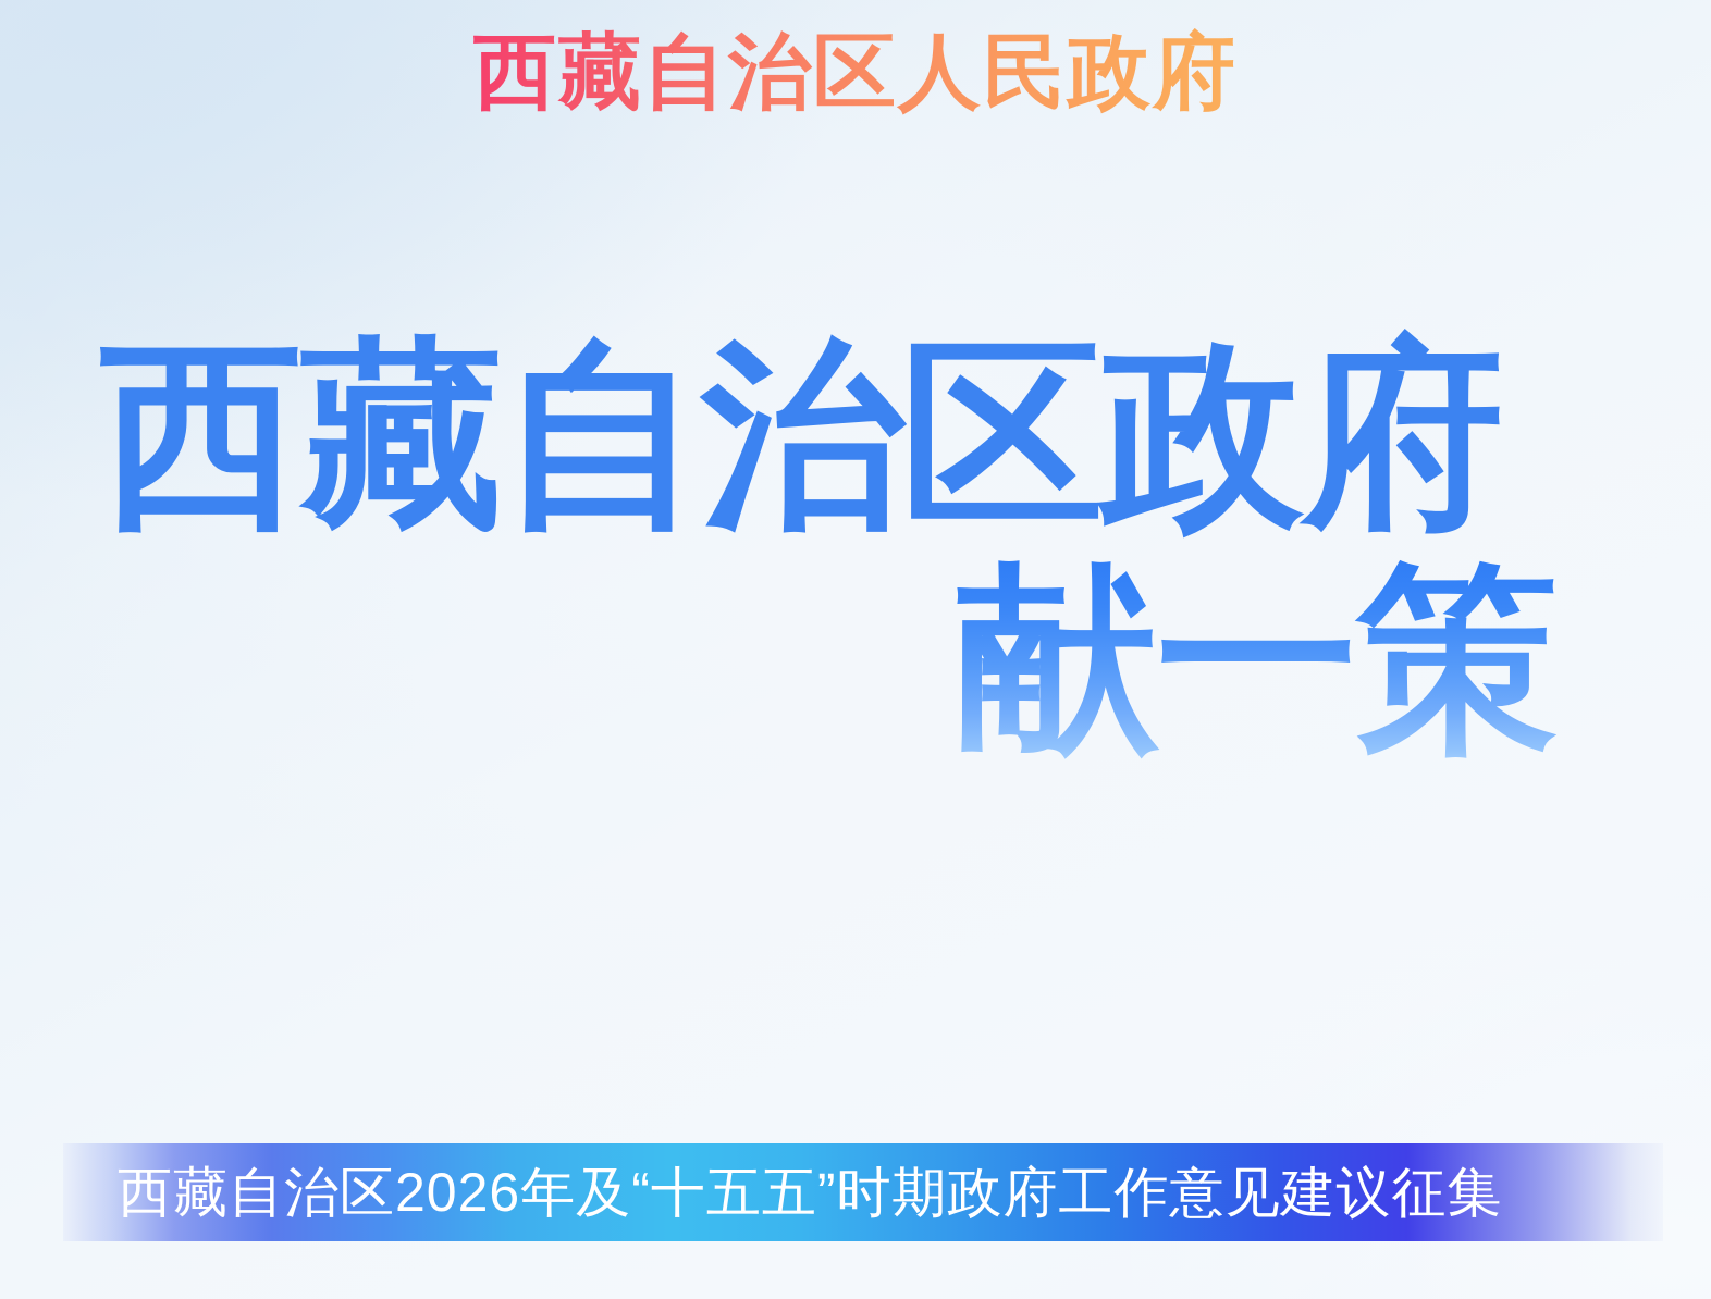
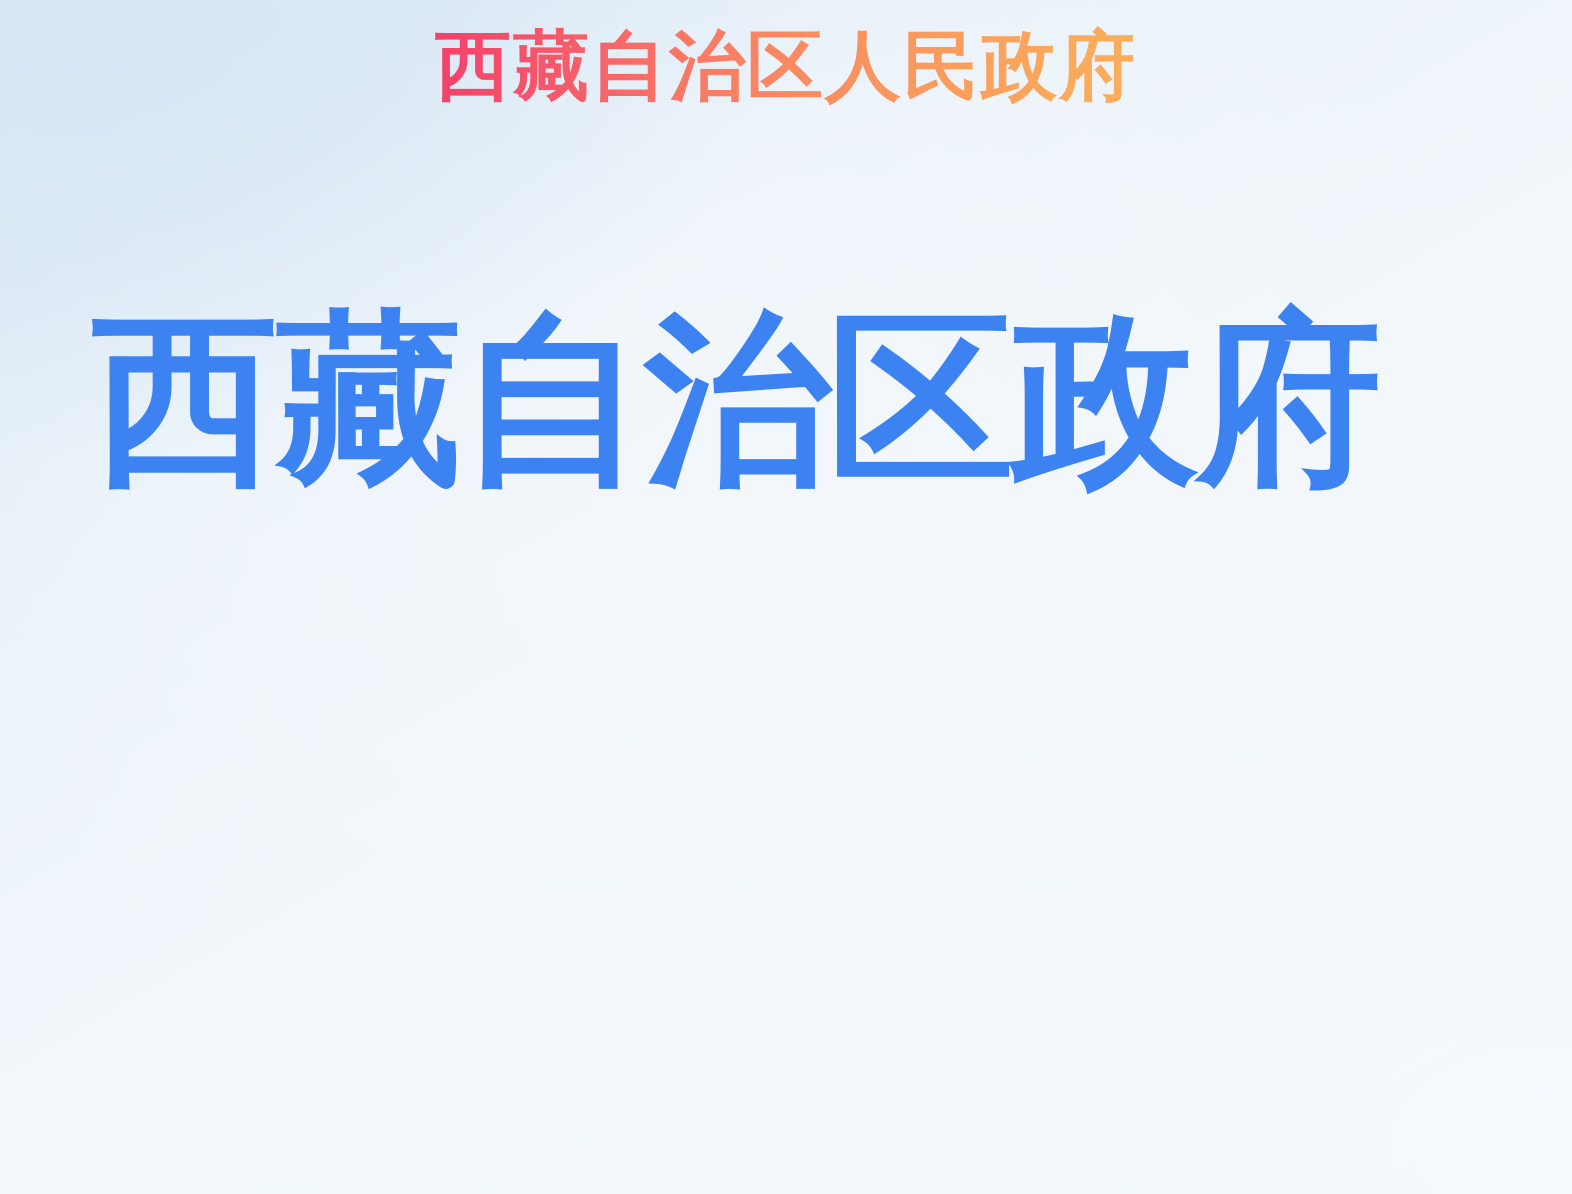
  西藏自治区人民政府
  西藏自治区政府
- 献一策
- 西藏自治区2026年及“十五五”时期政府工作意见建议征集
